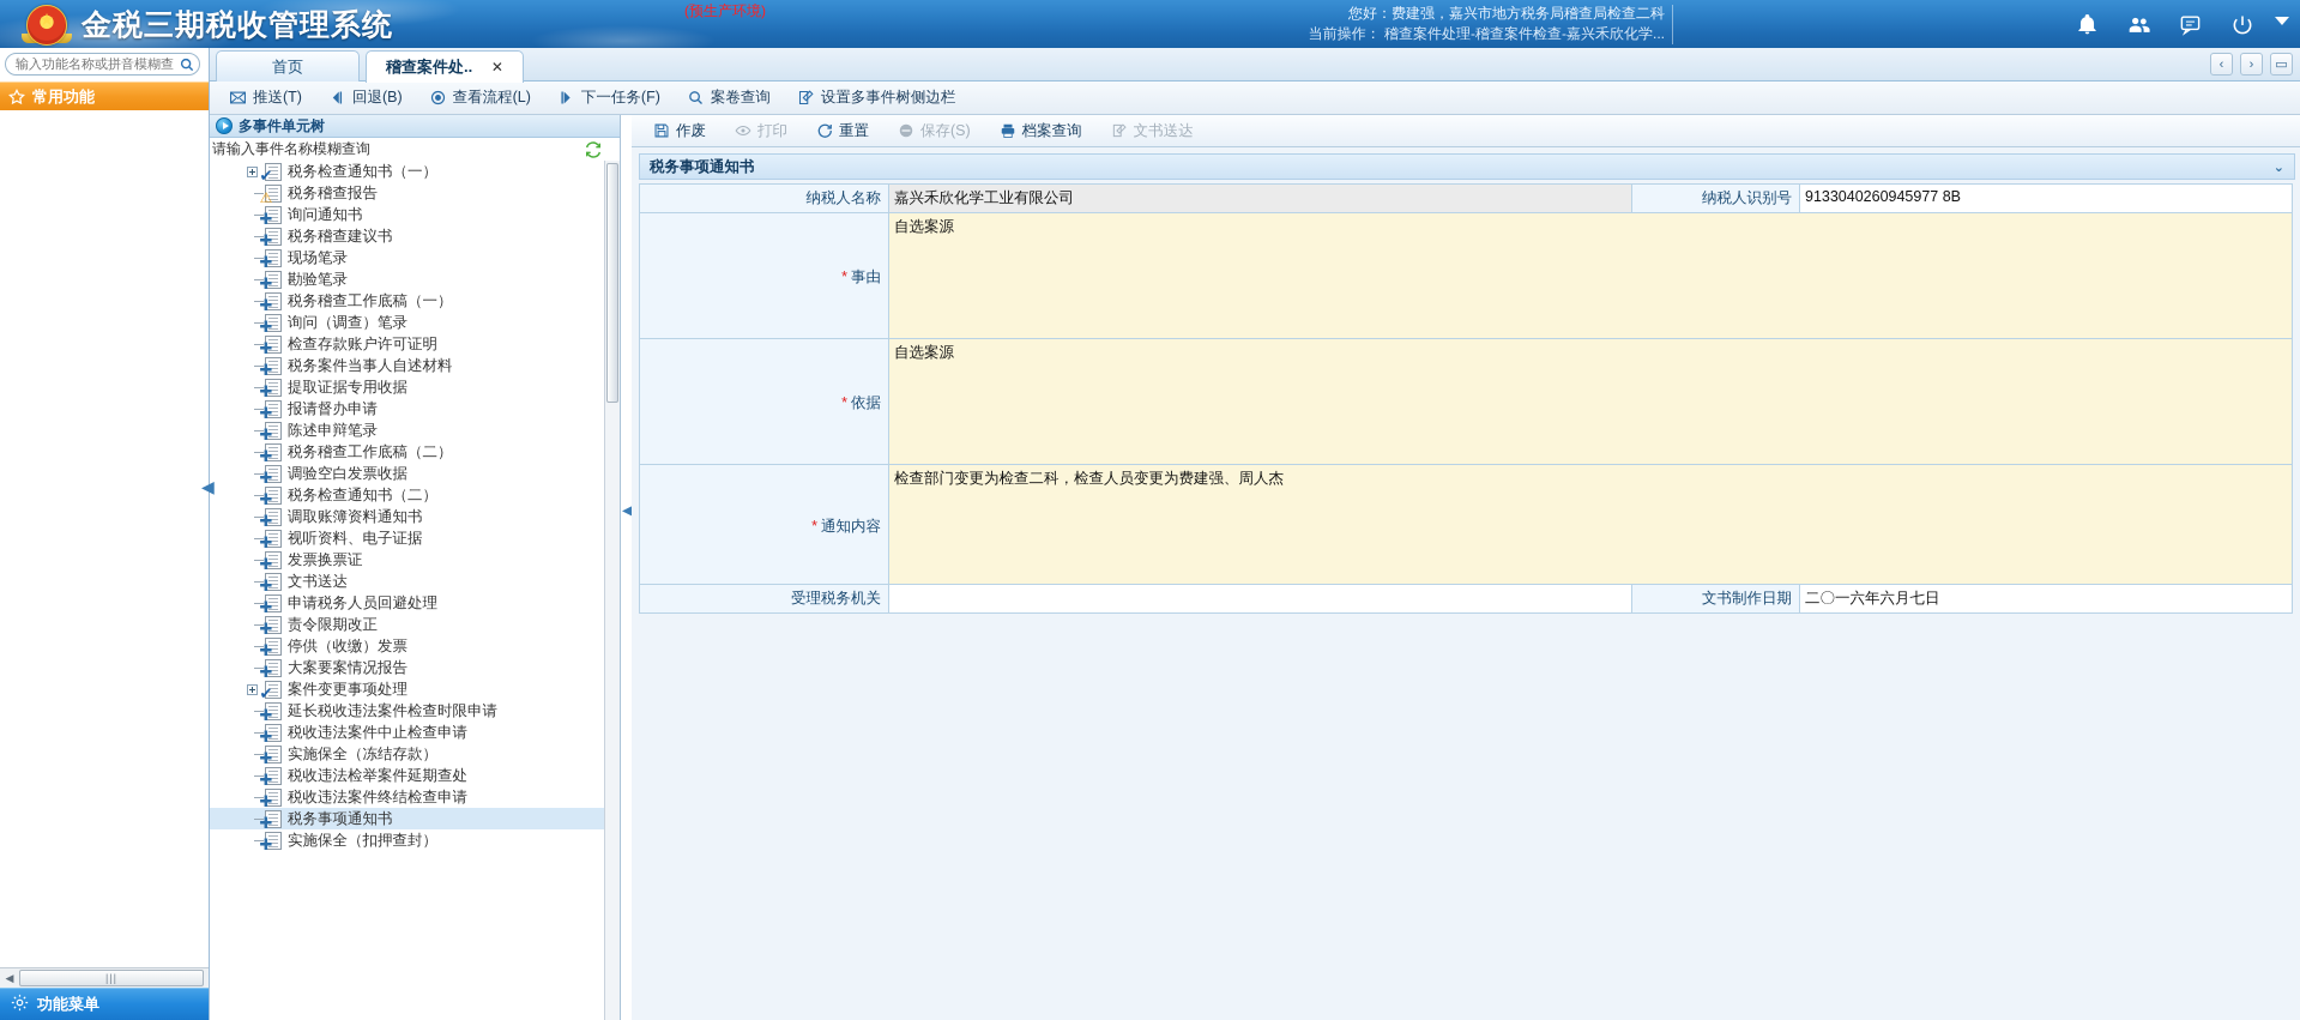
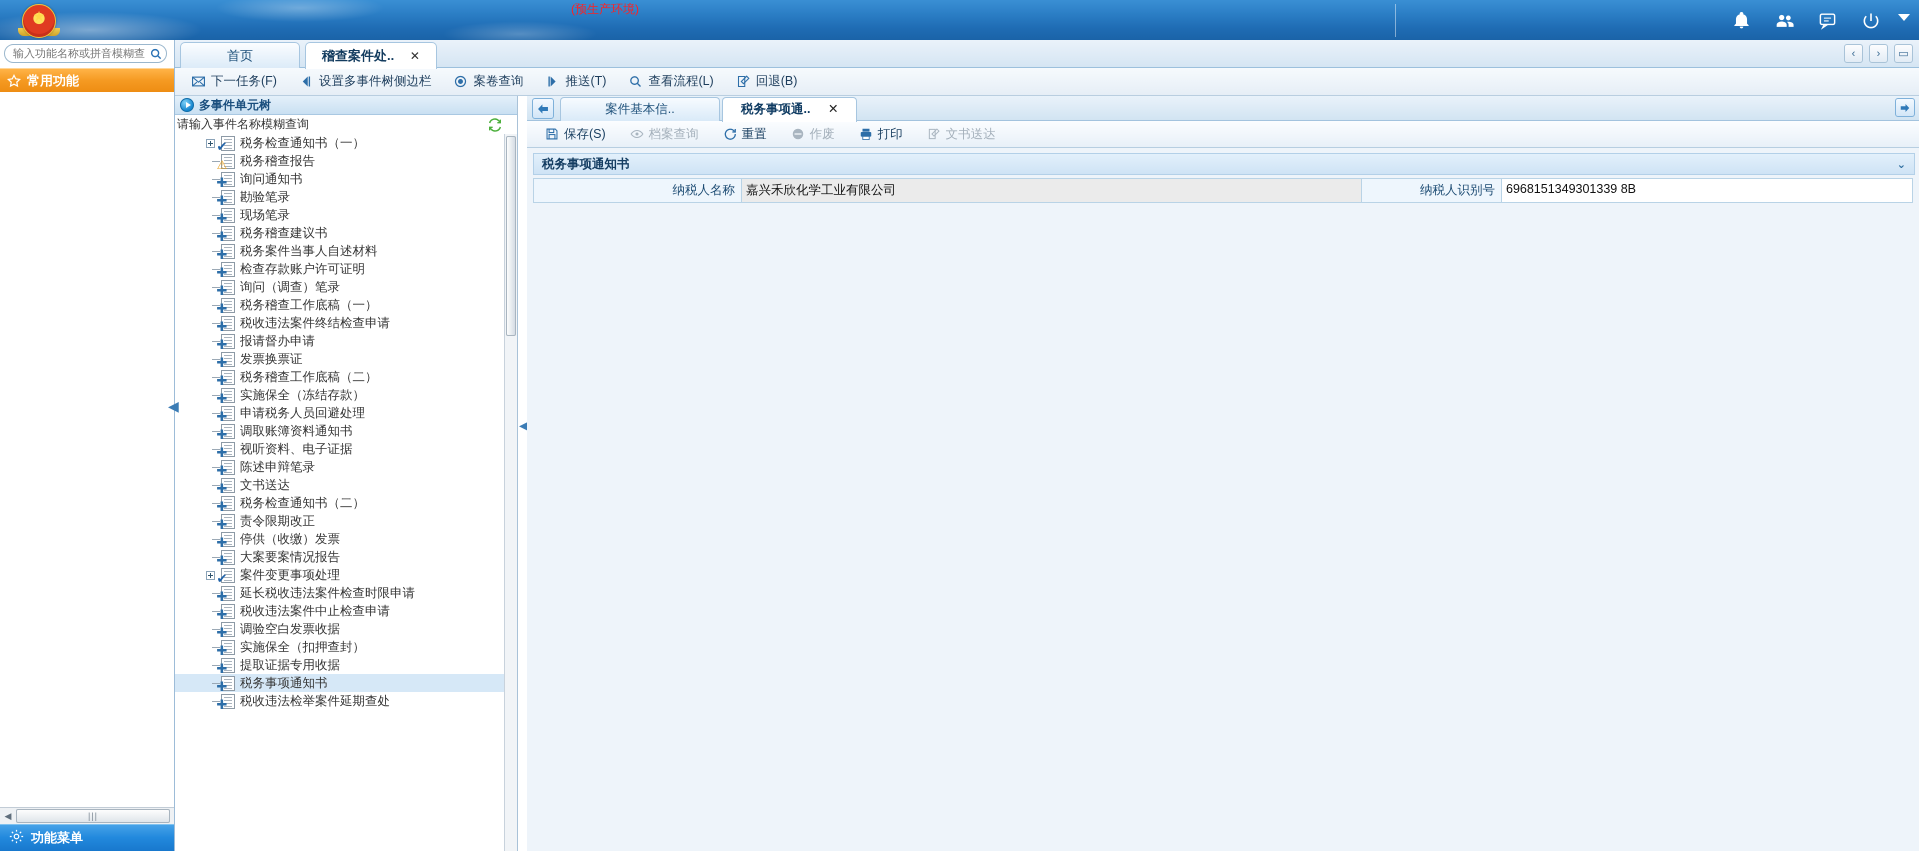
- 金税三期税收管理系统
  (预生产环境)
- 您好：费建强，嘉兴市地方税务局稽查局检查二科
- 当前操作： 稽查案件处理-稽查案件检查-嘉兴禾欣化学...
  输入功能名称或拼音模糊查
  常用功能
  ◀
  |||
  功能菜单
  首页
  稽查案件处.. ✕
  ‹
  ›
  ▭
- 推送(T)
+ 下一任务(F)
- 回退(B)
+ 设置多事件树侧边栏
- 查看流程(L)
+ 案卷查询
- 下一任务(F)
+ 推送(T)
- 案卷查询
+ 查看流程(L)
- 设置多事件树侧边栏
+ 回退(B)
  多事件单元树
  请输入事件名称模糊查询
  ✔
  税务检查通知书（一）
  ⚠
  税务稽查报告
  ✚
  询问通知书
  ✚
- 税务稽查建议书
+ 勘验笔录
  ✚
  现场笔录
  ✚
- 勘验笔录
+ 税务稽查建议书
  ✚
- 税务稽查工作底稿（一）
+ 税务案件当事人自述材料
  ✚
- 询问（调查）笔录
+ 检查存款账户许可证明
  ✚
- 检查存款账户许可证明
+ 询问（调查）笔录
  ✚
- 税务案件当事人自述材料
+ 税务稽查工作底稿（一）
  ✚
- 提取证据专用收据
+ 税收违法案件终结检查申请
  ✚
  报请督办申请
  ✚
- 陈述申辩笔录
+ 发票换票证
  ✚
  税务稽查工作底稿（二）
  ✚
- 调验空白发票收据
+ 实施保全（冻结存款）
  ✚
- 税务检查通知书（二）
+ 申请税务人员回避处理
  ✚
  调取账簿资料通知书
  ✚
  视听资料、电子证据
  ✚
- 发票换票证
+ 陈述申辩笔录
  ✚
  文书送达
  ✚
- 申请税务人员回避处理
+ 税务检查通知书（二）
  ✚
  责令限期改正
  ✚
  停供（收缴）发票
  ✚
  大案要案情况报告
  ✔
  案件变更事项处理
  ✚
  延长税收违法案件检查时限申请
  ✚
  税收违法案件中止检查申请
  ✚
- 实施保全（冻结存款）
+ 调验空白发票收据
  ✚
- 税收违法检举案件延期查处
+ 实施保全（扣押查封）
  ✚
- 税收违法案件终结检查申请
+ 提取证据专用收据
  ✚
  税务事项通知书
  ✚
- 实施保全（扣押查封）
+ 税收违法检举案件延期查处
  ◀
  ◀
+ 案件基本信..
+ 税务事项通.. ✕
- 作废
+ 保存(S)
- 打印
+ 档案查询
  重置
- 保存(S)
+ 作废
- 档案查询
+ 打印
  文书送达
  税务事项通知书
  ⌄
- 纳税人名称	嘉兴禾欣化学工业有限公司	纳税人识别号	9133040260945977 8B
+ 纳税人名称	嘉兴禾欣化学工业有限公司	纳税人识别号	6968151349301339 8B
- * 事由	自选案源
- * 依据	自选案源
- * 通知内容	检查部门变更为检查二科，检查人员变更为费建强、周人杰
- 受理税务机关		文书制作日期	二〇一六年六月七日
